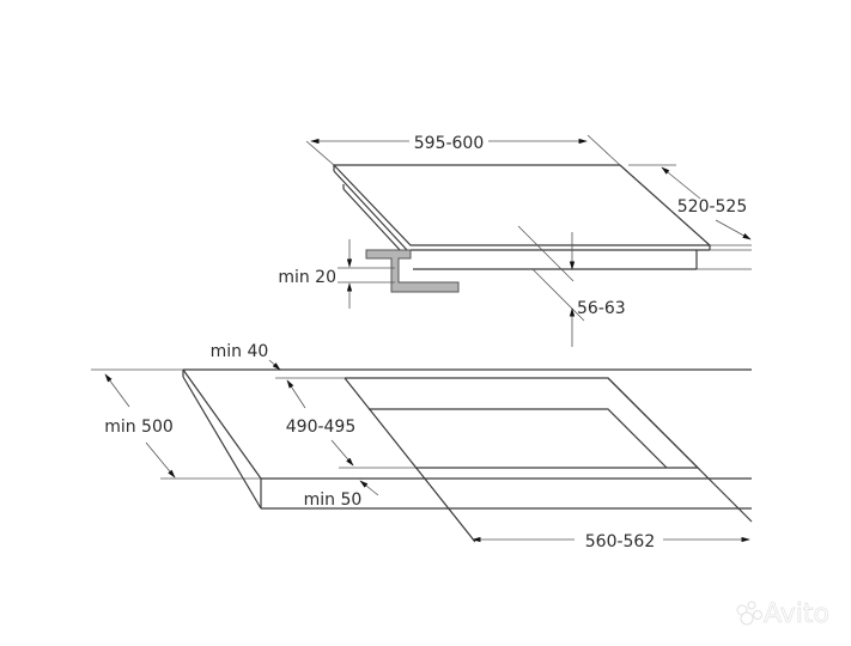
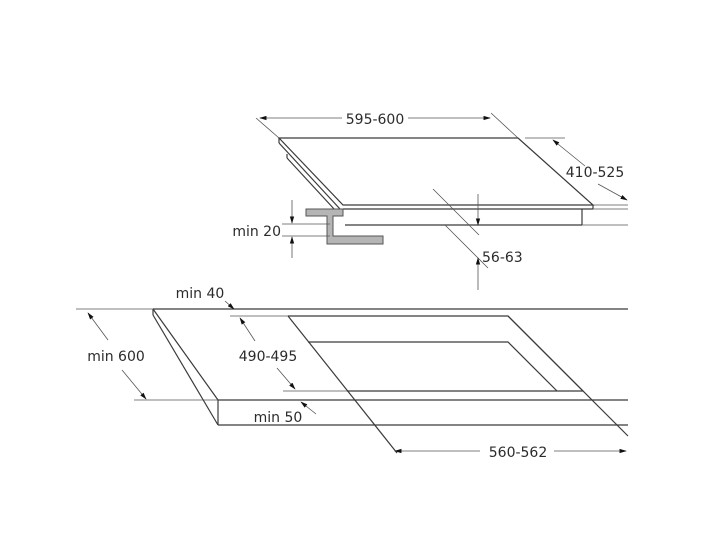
  595-600
- 520-525
+ 410-525
  56-63
  min 20
  min 40
- min 500
+ min 600
  490-495
  min 50
  560-562
- Avito
